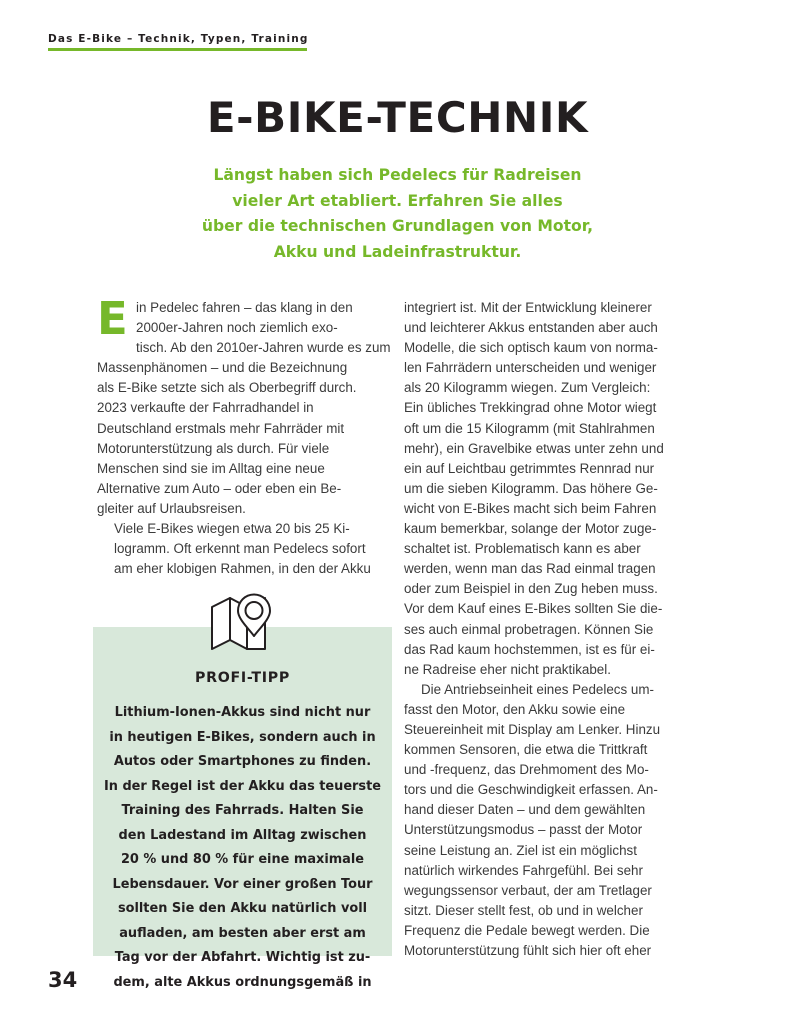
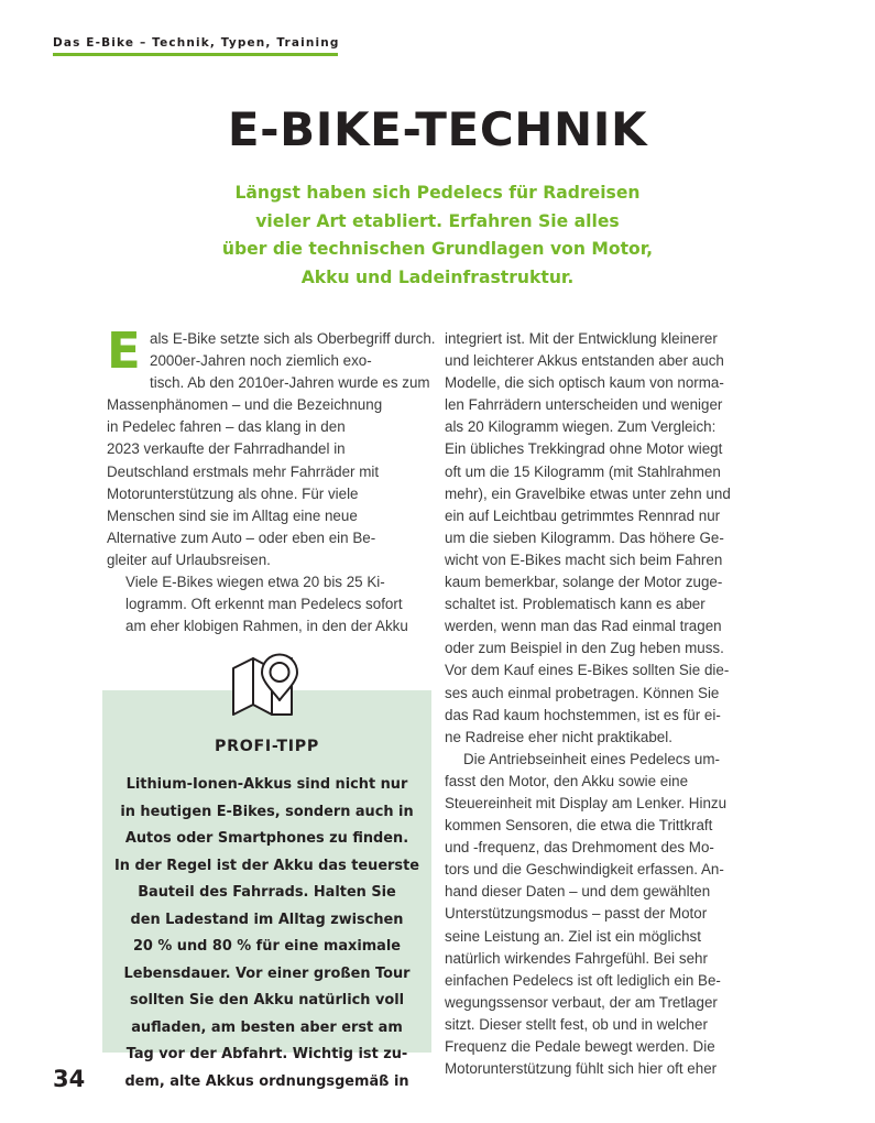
  Das E-Bike – Technik, Typen, Training
  E-BIKE-TECHNIK
  Längst haben sich Pedelecs für Radreisen
  vieler Art etabliert. Erfahren Sie alles
  über die technischen Grundlagen von Motor,
  Akku und Ladeinfrastruktur.
  E
- in Pedelec fahren – das klang in den
+ als E-Bike setzte sich als Oberbegriff durch.
  2000er-Jahren noch ziemlich exo-
  tisch. Ab den 2010er-Jahren wurde es zum
  Massenphänomen – und die Bezeichnung
- als E-Bike setzte sich als Oberbegriff durch.
+ in Pedelec fahren – das klang in den
  2023 verkaufte der Fahrradhandel in
  Deutschland erstmals mehr Fahrräder mit
- Motorunterstützung als durch. Für viele
+ Motorunterstützung als ohne. Für viele
  Menschen sind sie im Alltag eine neue
  Alternative zum Auto – oder eben ein Be-
  gleiter auf Urlaubsreisen.
  Viele E-Bikes wiegen etwa 20 bis 25 Ki-
  logramm. Oft erkennt man Pedelecs sofort
  am eher klobigen Rahmen, in den der Akku
  integriert ist. Mit der Entwicklung kleinerer
  und leichterer Akkus entstanden aber auch
  Modelle, die sich optisch kaum von norma-
  len Fahrrädern unterscheiden und weniger
  als 20 Kilogramm wiegen. Zum Vergleich:
  Ein übliches Trekkingrad ohne Motor wiegt
  oft um die 15 Kilogramm (mit Stahlrahmen
  mehr), ein Gravelbike etwas unter zehn und
  ein auf Leichtbau getrimmtes Rennrad nur
  um die sieben Kilogramm. Das höhere Ge-
  wicht von E-Bikes macht sich beim Fahren
  kaum bemerkbar, solange der Motor zuge-
  schaltet ist. Problematisch kann es aber
  werden, wenn man das Rad einmal tragen
  oder zum Beispiel in den Zug heben muss.
  Vor dem Kauf eines E-Bikes sollten Sie die-
  ses auch einmal probetragen. Können Sie
  das Rad kaum hochstemmen, ist es für ei-
  ne Radreise eher nicht praktikabel.
  Die Antriebseinheit eines Pedelecs um-
  fasst den Motor, den Akku sowie eine
  Steuereinheit mit Display am Lenker. Hinzu
  kommen Sensoren, die etwa die Trittkraft
  und -frequenz, das Drehmoment des Mo-
  tors und die Geschwindigkeit erfassen. An-
  hand dieser Daten – und dem gewählten
  Unterstützungsmodus – passt der Motor
  seine Leistung an. Ziel ist ein möglichst
  natürlich wirkendes Fahrgefühl. Bei sehr
+ einfachen Pedelecs ist oft lediglich ein Be-
  wegungssensor verbaut, der am Tretlager
  sitzt. Dieser stellt fest, ob und in welcher
  Frequenz die Pedale bewegt werden. Die
  Motorunterstützung fühlt sich hier oft eher
  PROFI-TIPP
  Lithium-Ionen-Akkus sind nicht nur
  in heutigen E-Bikes, sondern auch in
  Autos oder Smartphones zu finden.
  In der Regel ist der Akku das teuerste
- Training des Fahrrads. Halten Sie
+ Bauteil des Fahrrads. Halten Sie
  den Ladestand im Alltag zwischen
  20 % und 80 % für eine maximale
  Lebensdauer. Vor einer großen Tour
  sollten Sie den Akku natürlich voll
  aufladen, am besten aber erst am
  Tag vor der Abfahrt. Wichtig ist zu-
  dem, alte Akkus ordnungsgemäß in
  34
